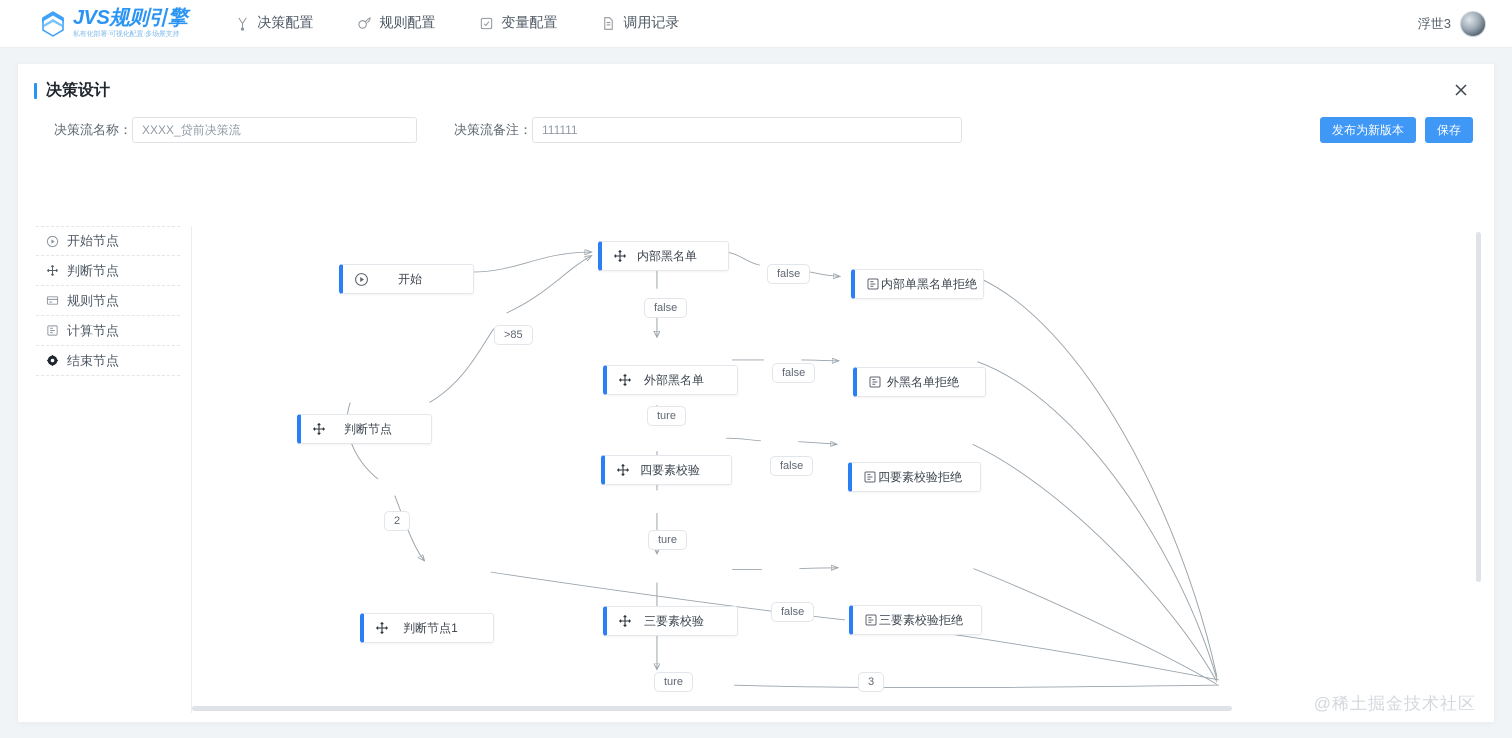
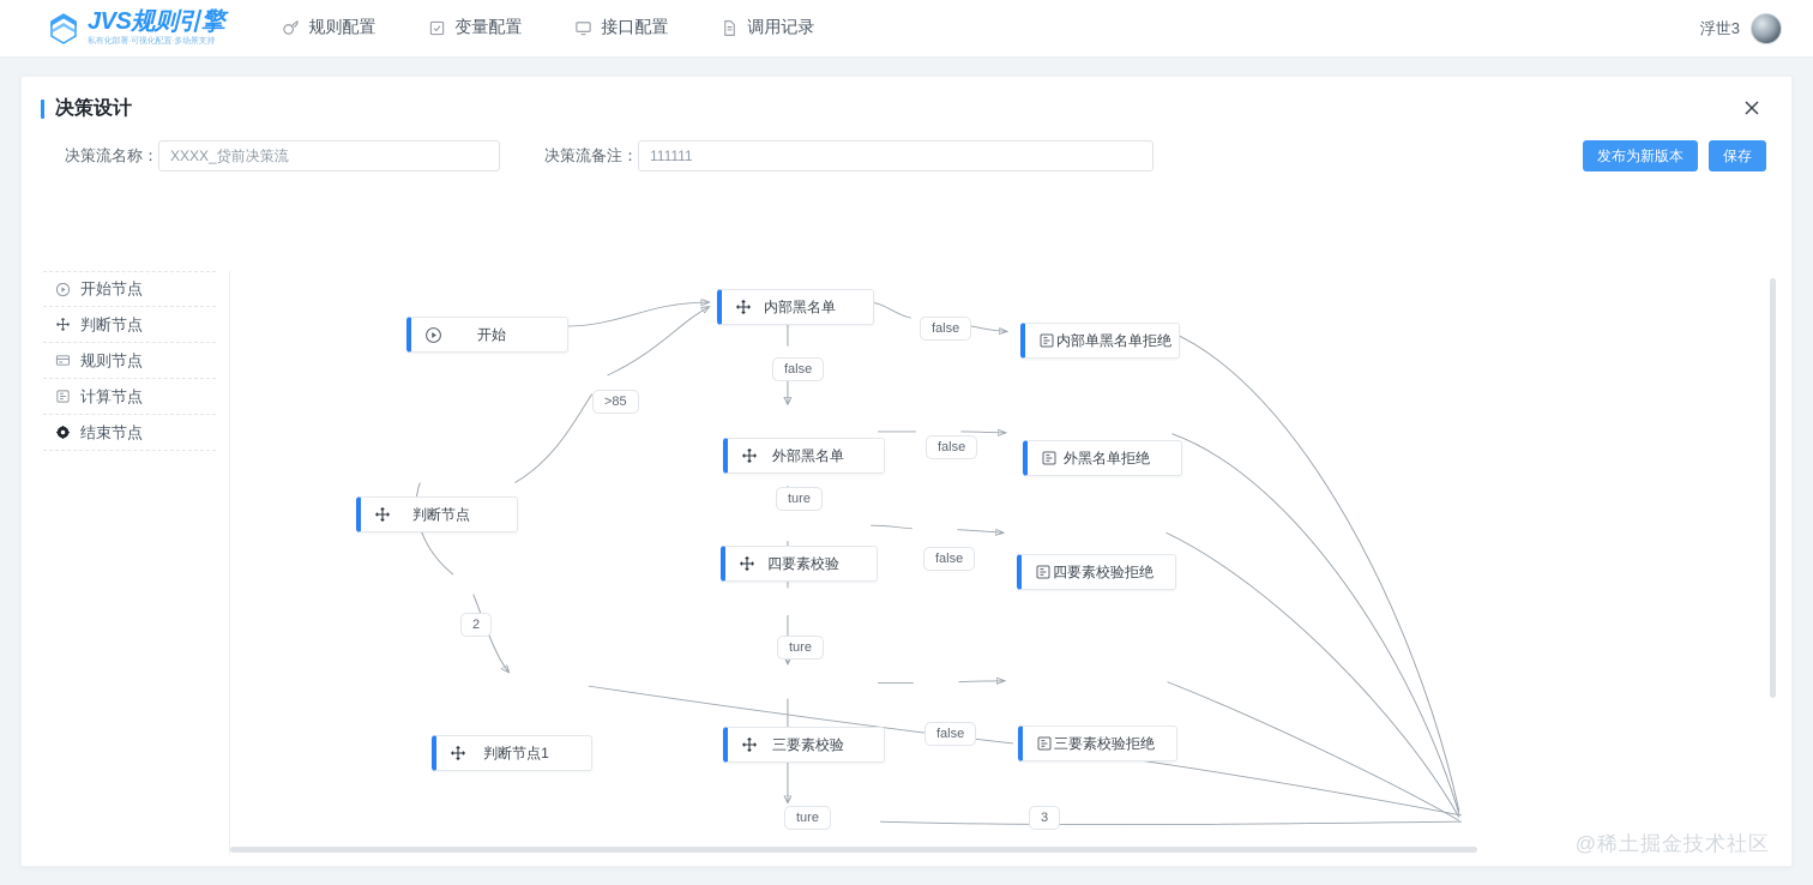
  JVS规则引擎
- 决策配置
  规则配置
  变量配置
+ 接口配置
  调用记录
  浮世3
  决策设计
  决策流名称：
  XXXX_贷前决策流
  决策流备注：
  111111
  发布为新版本
  保存
  开始节点
  判断节点
  规则节点
  计算节点
  结束节点
  开始
  内部黑名单
  内部单黑名单拒绝
  外部黑名单
  外黑名单拒绝
  判断节点
  四要素校验
  四要素校验拒绝
  判断节点1
  三要素校验
  三要素校验拒绝
  false
  false
  >85
  false
  ture
  false
  2
  ture
  false
  3
  ture
  @稀土掘金技术社区
